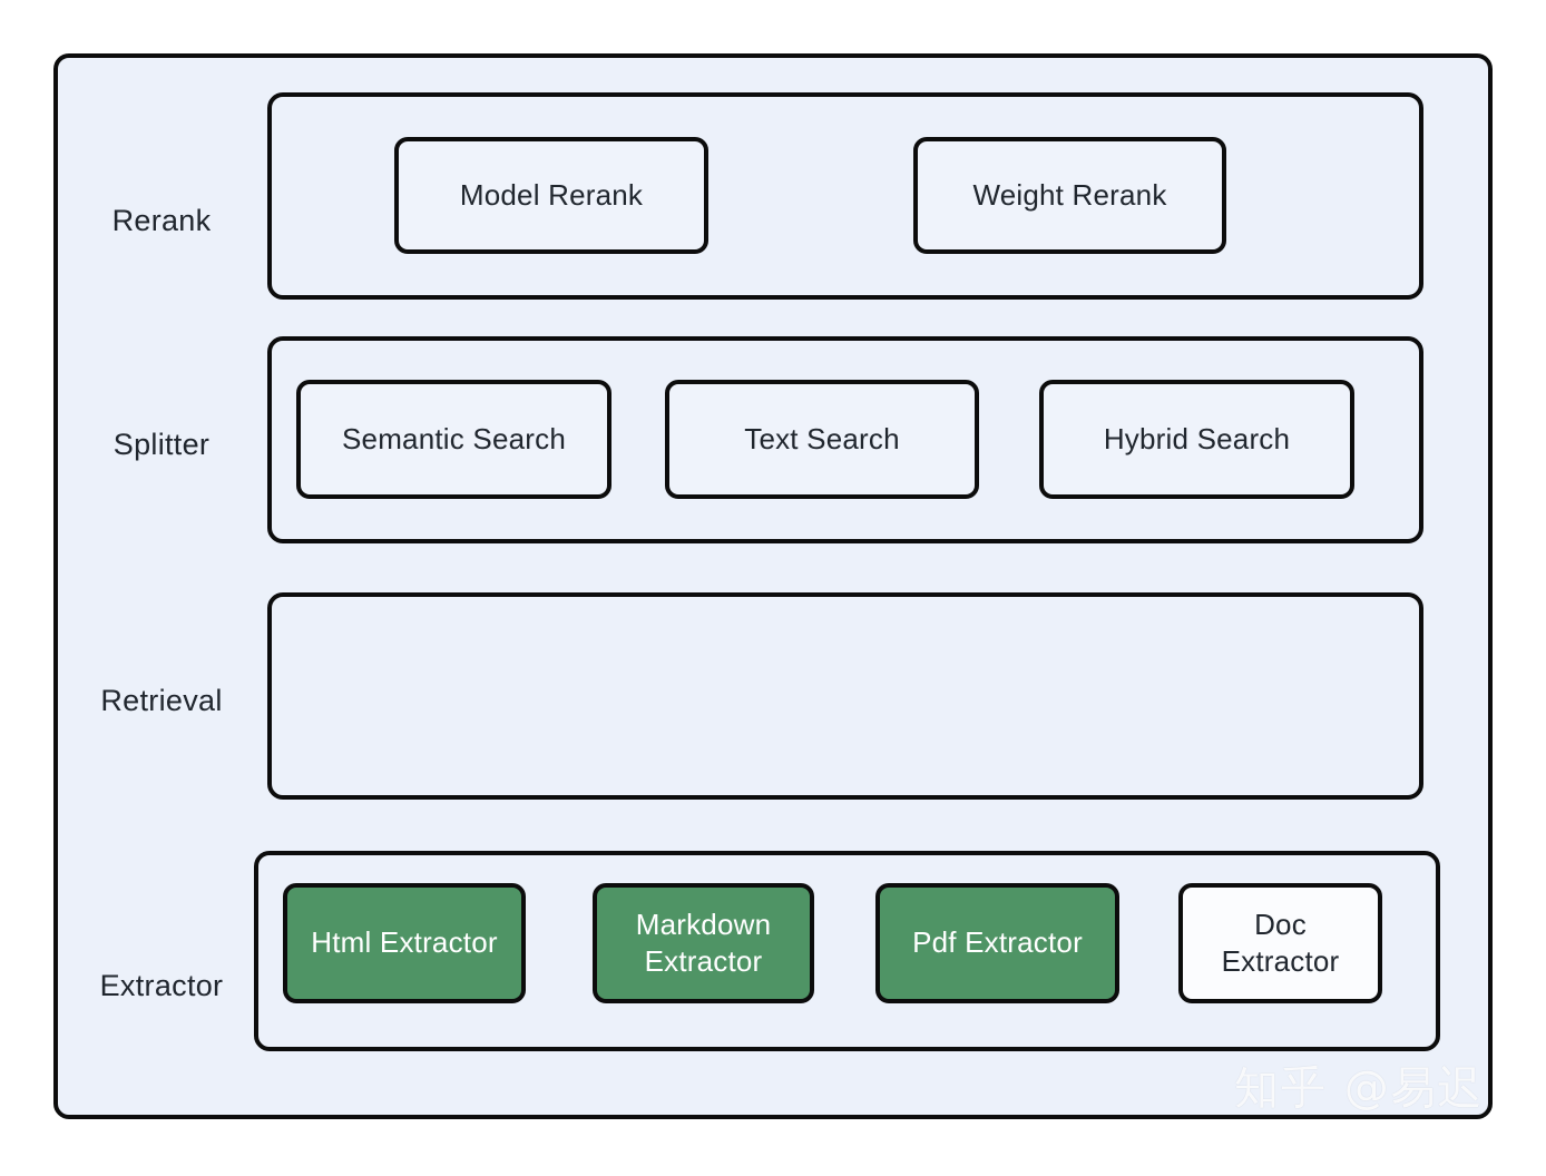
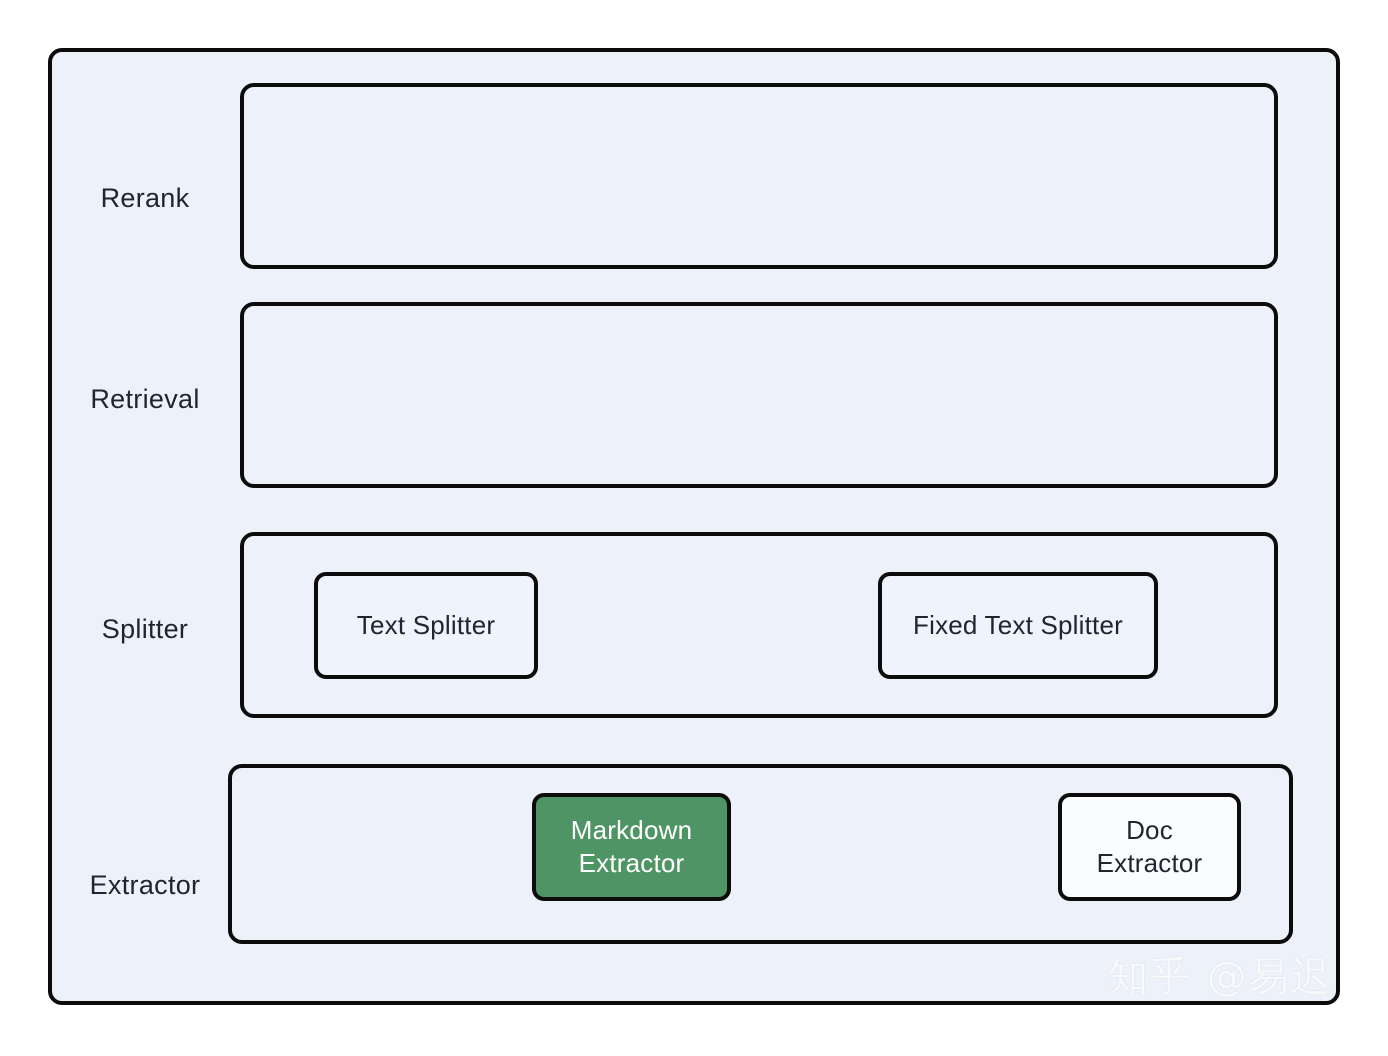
  Rerank
- Model Rerank
- Weight Rerank
- Splitter
+ Retrieval
- Semantic Search
- Text Search
- Hybrid Search
- Retrieval
+ Splitter
+ Text Splitter
+ Fixed Text Splitter
  Extractor
- Html Extractor
  Markdown
  Extractor
- Pdf Extractor
  Doc
  Extractor
  知乎 @易迟
